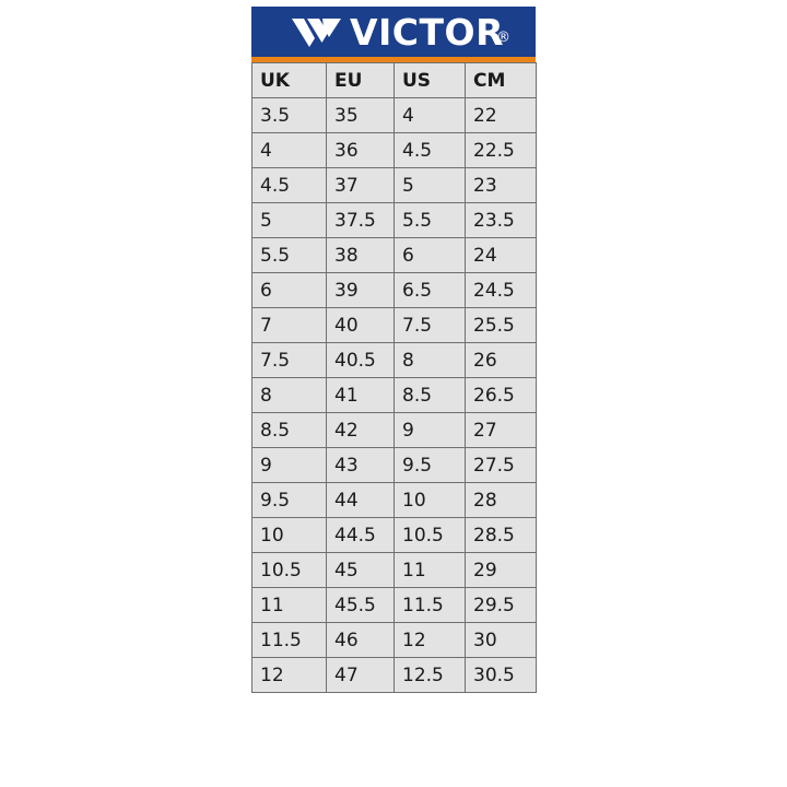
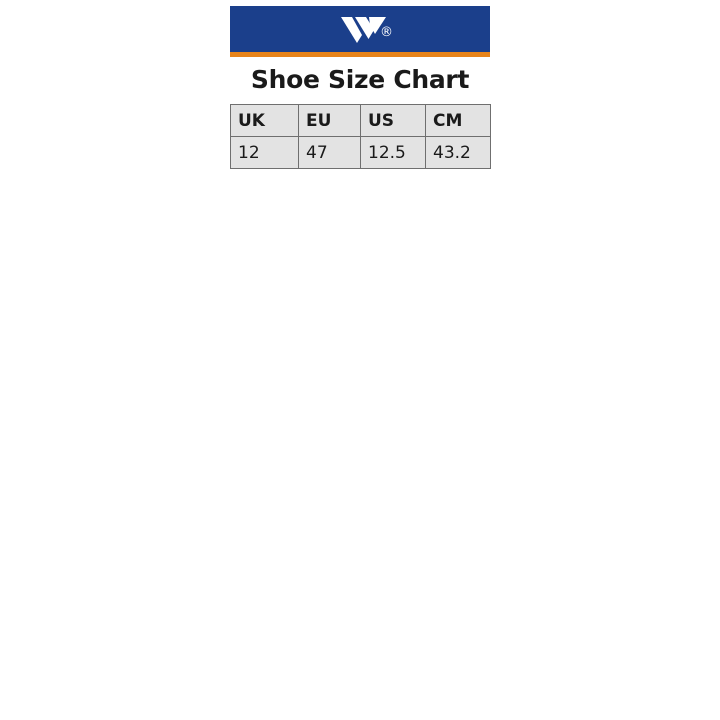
- VICTOR
  ®
+ Shoe Size Chart
  UK	EU	US	CM
- 3.5	35	4	22
- 4	36	4.5	22.5
- 4.5	37	5	23
- 5	37.5	5.5	23.5
- 5.5	38	6	24
- 6	39	6.5	24.5
- 7	40	7.5	25.5
- 7.5	40.5	8	26
- 8	41	8.5	26.5
- 8.5	42	9	27
- 9	43	9.5	27.5
- 9.5	44	10	28
- 10	44.5	10.5	28.5
- 10.5	45	11	29
- 11	45.5	11.5	29.5
- 11.5	46	12	30
- 12	47	12.5	30.5
+ 12	47	12.5	43.2
